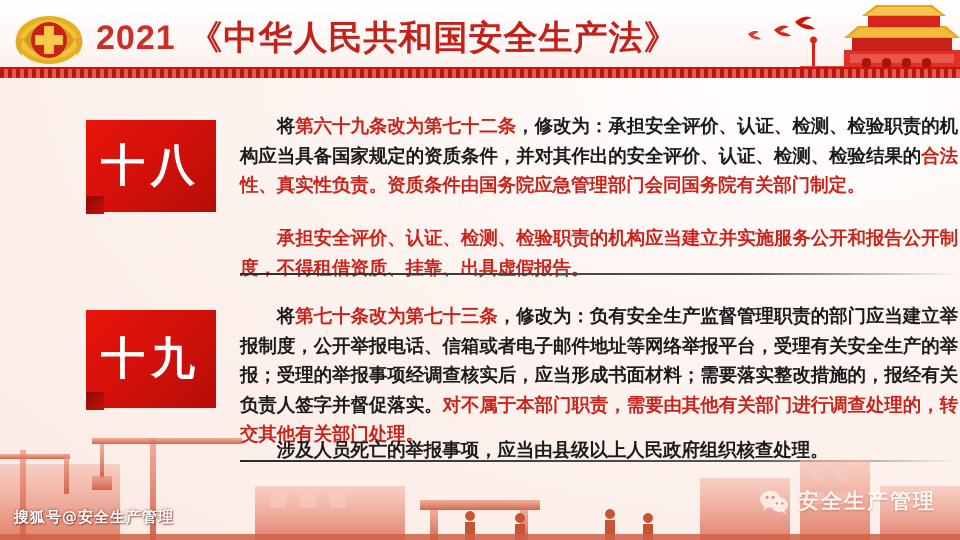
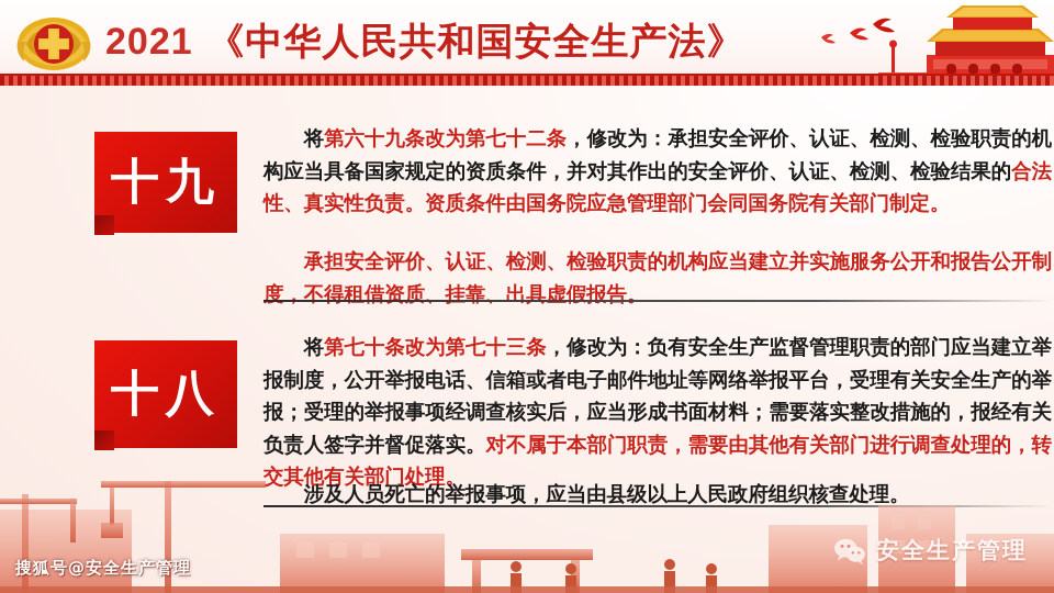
  2021 《中华人民共和国安全生产法》
- 十八
+ 十九
  将第六十九条改为第七十二条，修改为：承担安全评价、认证、检测、检验职责的机构应当具备国家规定的资质条件，并对其作出的安全评价、认证、检测、检验结果的合法性、真实性负责。资质条件由国务院应急管理部门会同国务院有关部门制定。
  承担安全评价、认证、检测、检验职责的机构应当建立并实施服务公开和报告公开制度，不得租借资质、挂靠、出具虚假报告。
- 十九
+ 十八
  将第七十条改为第七十三条，修改为：负有安全生产监督管理职责的部门应当建立举报制度，公开举报电话、信箱或者电子邮件地址等网络举报平台，受理有关安全生产的举报；受理的举报事项经调查核实后，应当形成书面材料；需要落实整改措施的，报经有关负责人签字并督促落实。对不属于本部门职责，需要由其他有关部门进行调查处理的，转交其他有关部门处理。
  涉及人员死亡的举报事项，应当由县级以上人民政府组织核查处理。
  搜狐号@安全生产管理
  安全生产管理
